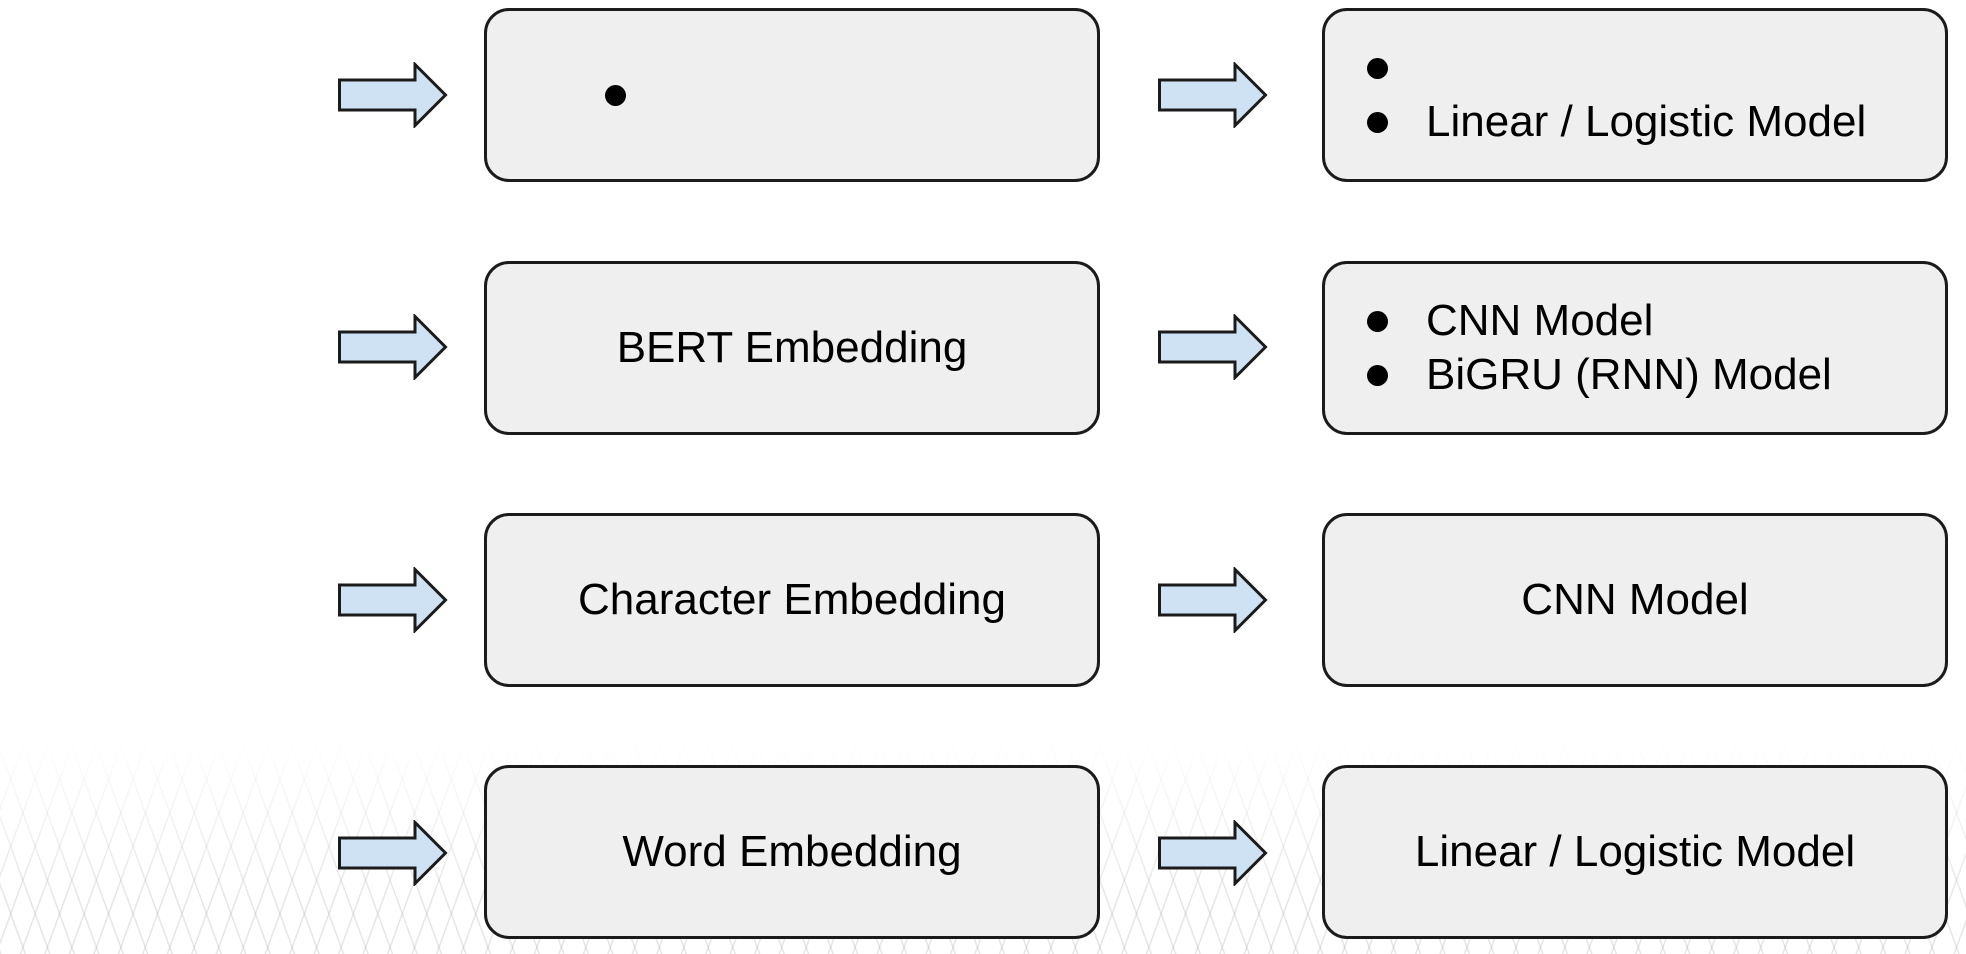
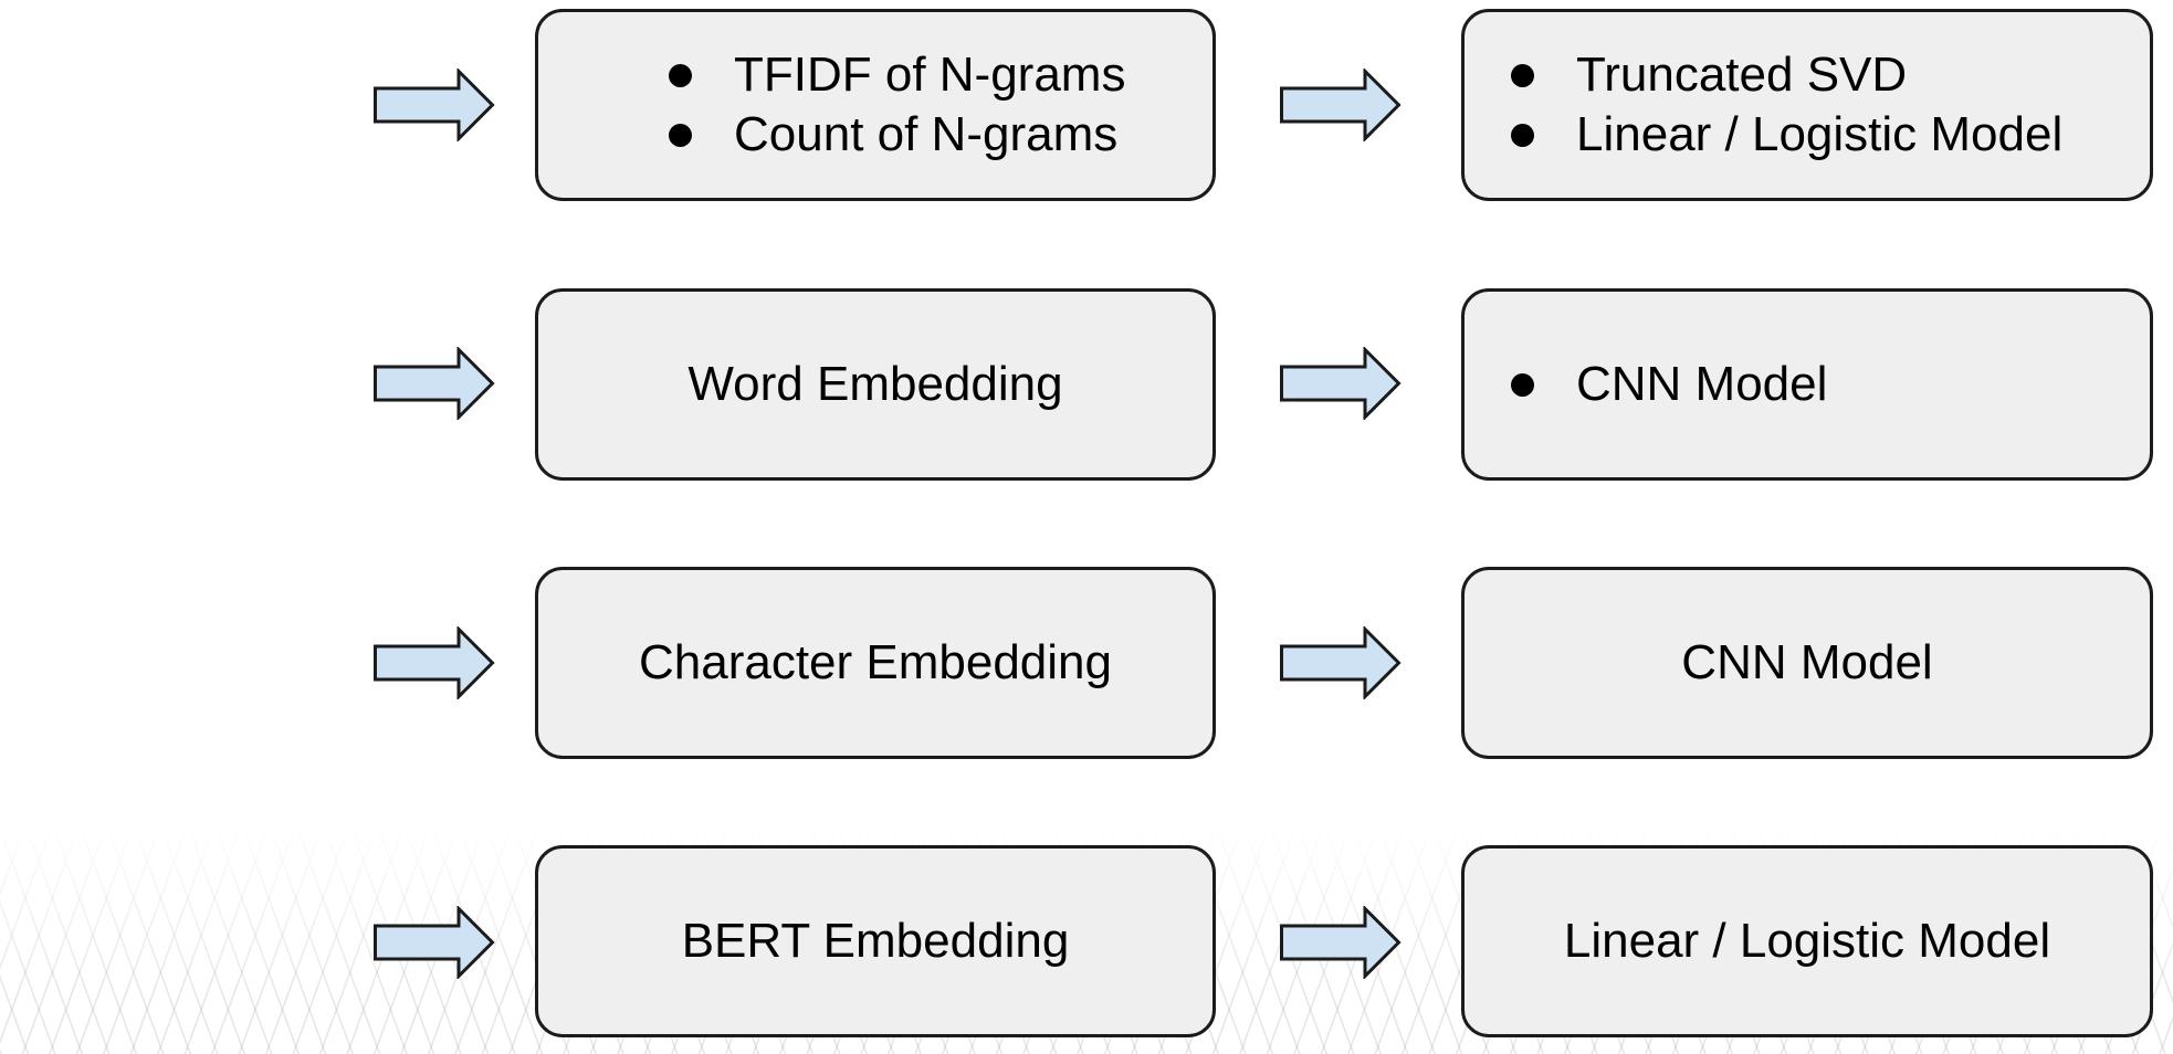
+ TFIDF of N-grams
+ Count of N-grams
+ Truncated SVD
  Linear / Logistic Model
- BERT Embedding
+ Word Embedding
  CNN Model
- BiGRU (RNN) Model
  Character Embedding
  CNN Model
- Word Embedding
+ BERT Embedding
  Linear / Logistic Model
